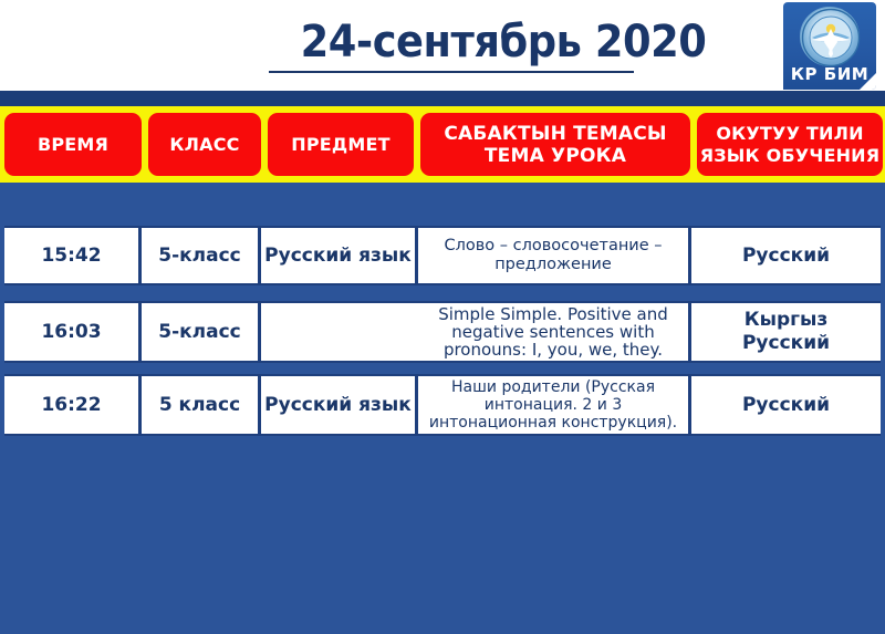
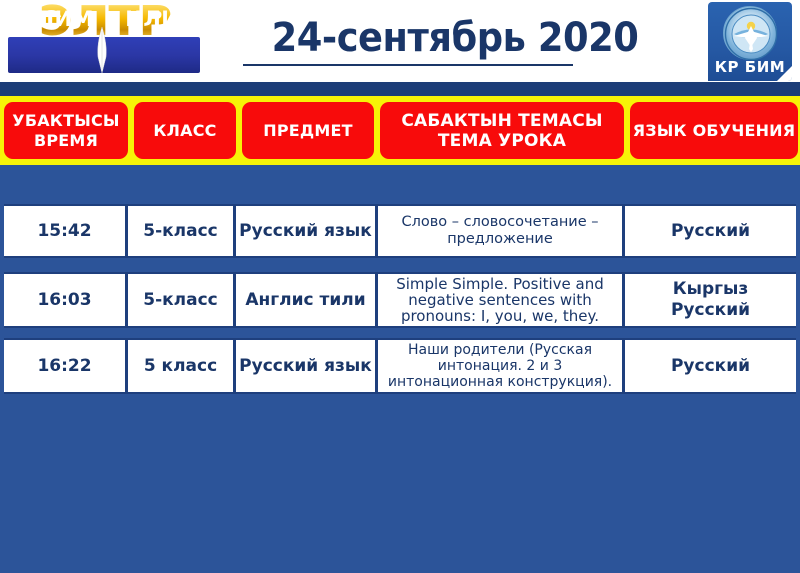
+ ЭЛТР
+ БИЛИМ ИЛИМ
  24-сентябрь 2020
  КР БИМ
+ УБАКТЫСЫ
  ВРЕМЯ
  КЛАСС
  ПРЕДМЕТ
  САБАКТЫН ТЕМАСЫ
  ТЕМА УРОКА
- ОКУТУУ ТИЛИ
  ЯЗЫК ОБУЧЕНИЯ
  15:42
  5-класс
  Русский язык
  Слово – словосочетание – предложение
  Русский
  16:03
  5-класс
+ Англис тили
  Simple Simple. Positive and negative sentences with pronouns: I, you, we, they.
  Кыргыз
  Русский
  16:22
  5 класс
  Русский язык
  Наши родители (Русская интонация. 2 и 3 интонационная конструкция).
  Русский
